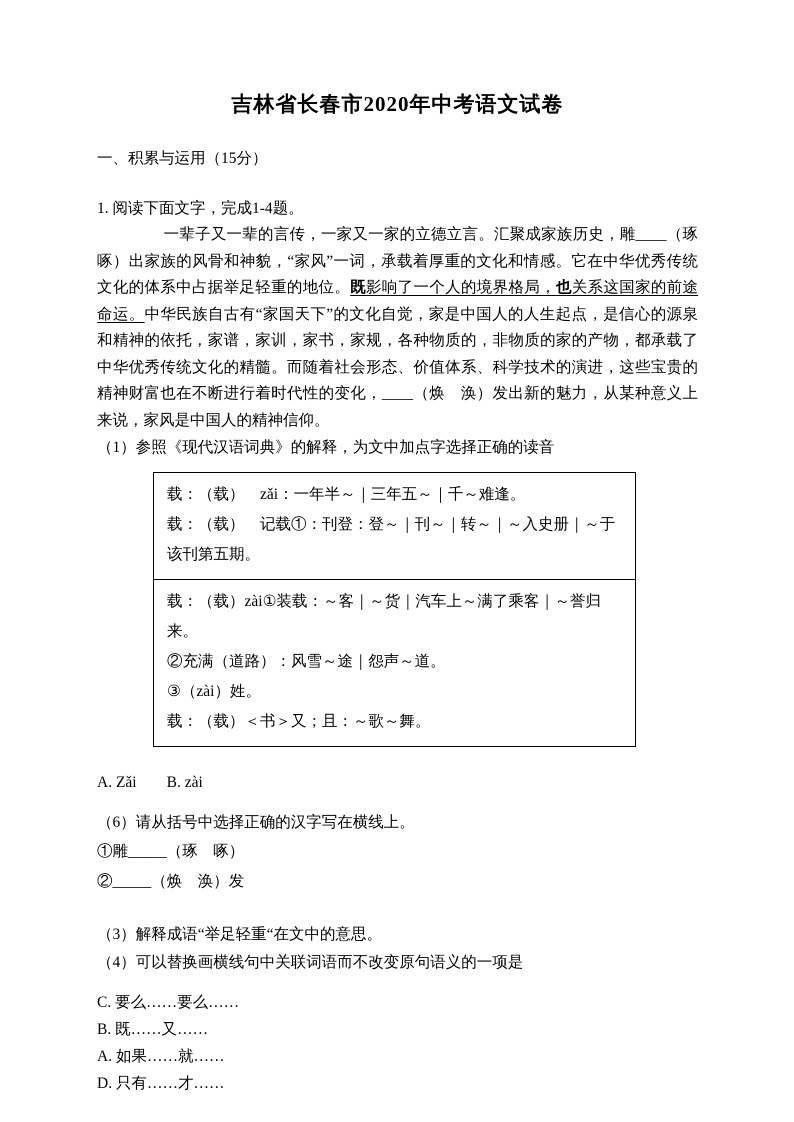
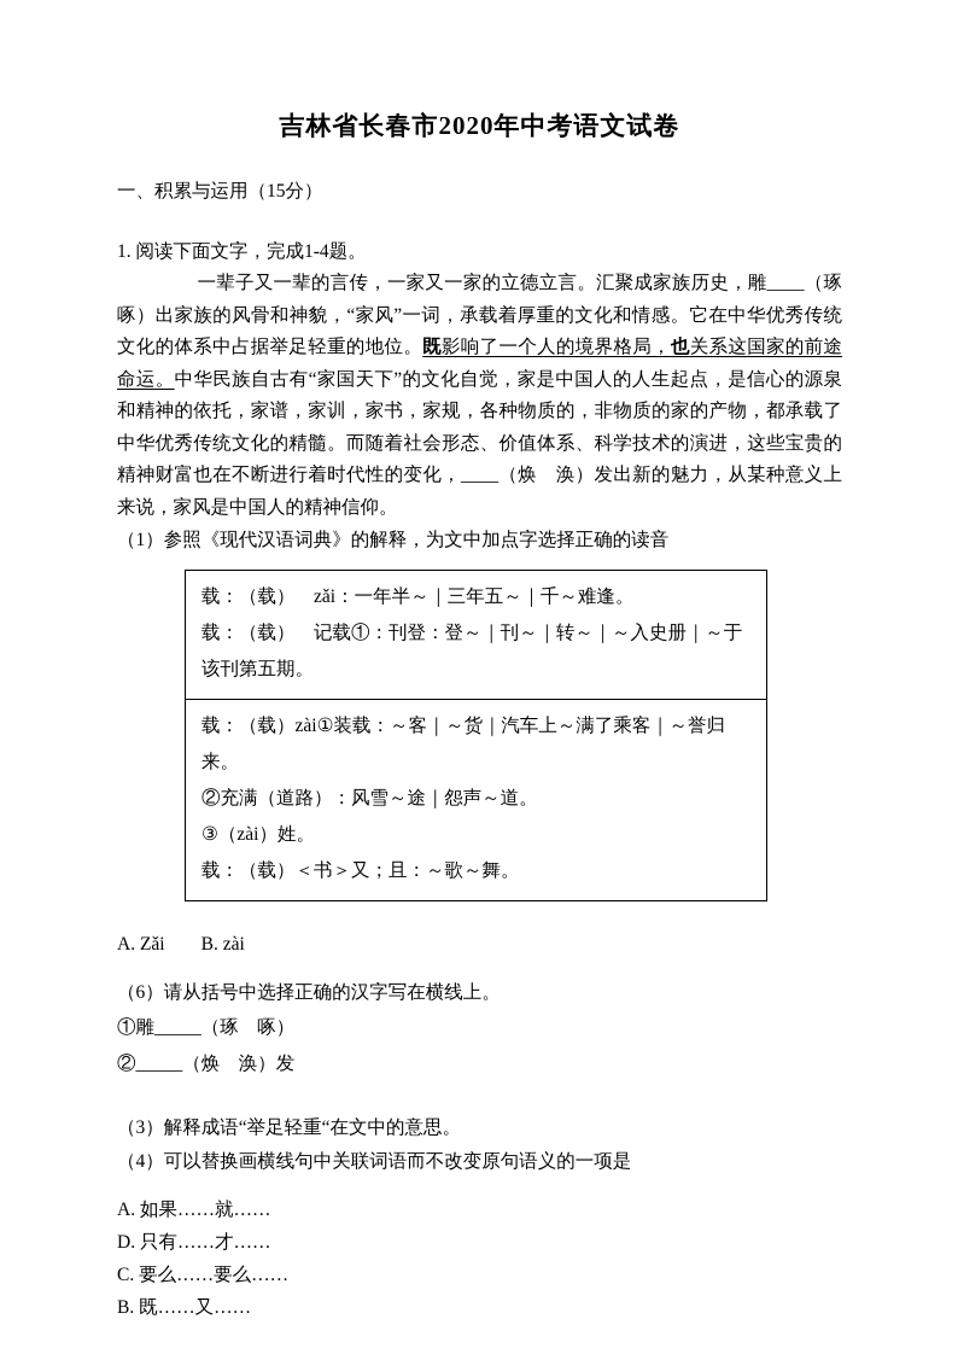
  吉林省长春市2020年中考语文试卷
  一、积累与运用（15分）
  1. 阅读下面文字，完成1-4题。
  一辈子又一辈的言传，一家又一家的立德立言。汇聚成家族历史，雕____（琢 啄）出家族的风骨和神貌，“家风”一词，承载着厚重的文化和情感。它在中华优秀传统文化的体系中占据举足轻重的地位。既影响了一个人的境界格局，也关系这国家的前途命运。中华民族自古有“家国天下”的文化自觉，家是中国人的人生起点，是信心的源泉和精神的依托，家谱，家训，家书，家规，各种物质的，非物质的家的产物，都承载了中华优秀传统文化的精髓。而随着社会形态、价值体系、科学技术的演进，这些宝贵的精神财富也在不断进行着时代性的变化，____（焕 涣）发出新的魅力，从某种意义上来说，家风是中国人的精神信仰。
  （1）参照《现代汉语词典》的解释，为文中加点字选择正确的读音
  载：（载） zǎi：一年半～｜三年五～｜千～难逢。
  载：（载） 记载①：刊登：登～｜刊～｜转～｜～入史册｜～于该刊第五期。
  载：（载）zài①装载：～客｜～货｜汽车上～满了乘客｜～誉归来。
  ②充满（道路）：风雪～途｜怨声～道。
  ③（zài）姓。
  载：（载）＜书＞又；且：～歌～舞。
  A. Zǎi B. zài
  （6）请从括号中选择正确的汉字写在横线上。
  ①雕_____（琢 啄）
  ②_____（焕 涣）发
  （3）解释成语“举足轻重“在文中的意思。
  （4）可以替换画横线句中关联词语而不改变原句语义的一项是
- C. 要么……要么……
+ A. 如果……就……
- B. 既……又……
+ D. 只有……才……
- A. 如果……就……
+ C. 要么……要么……
- D. 只有……才……
+ B. 既……又……
